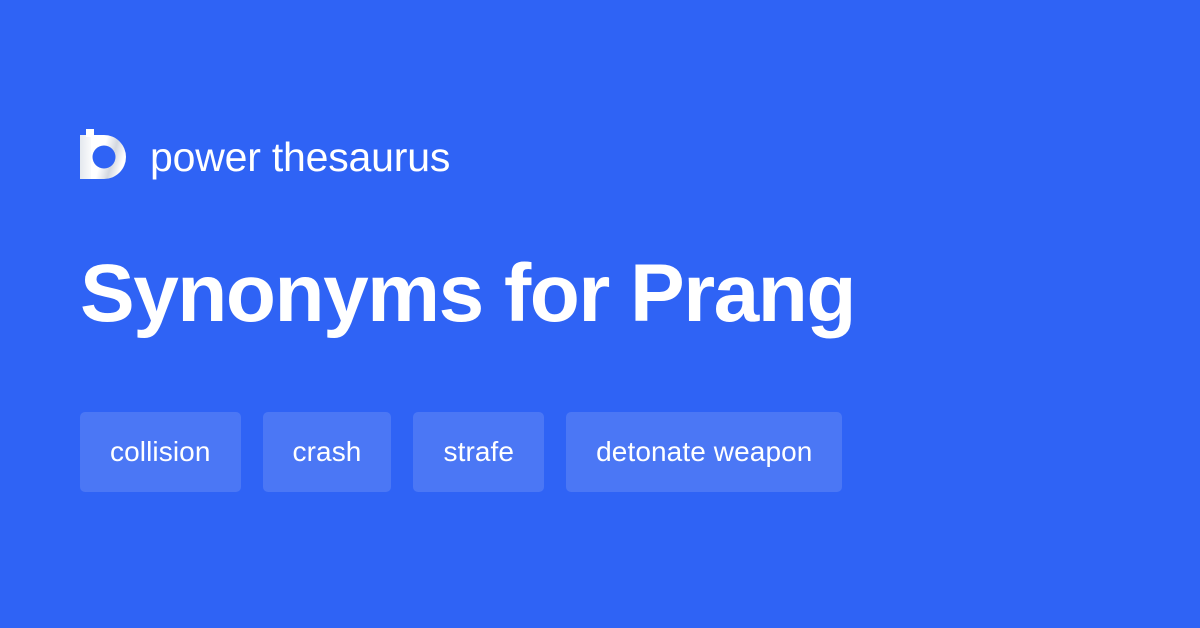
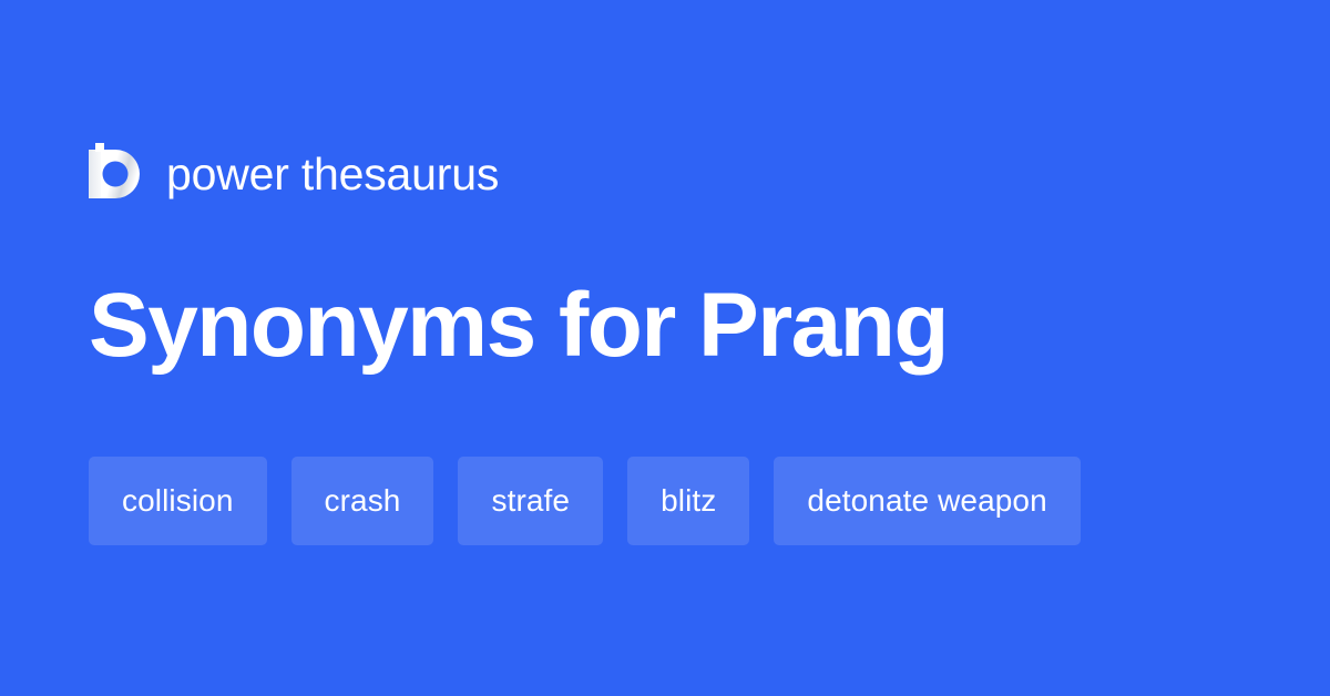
  power thesaurus
  Synonyms for Prang
  collision
  crash
  strafe
+ blitz
  detonate weapon
